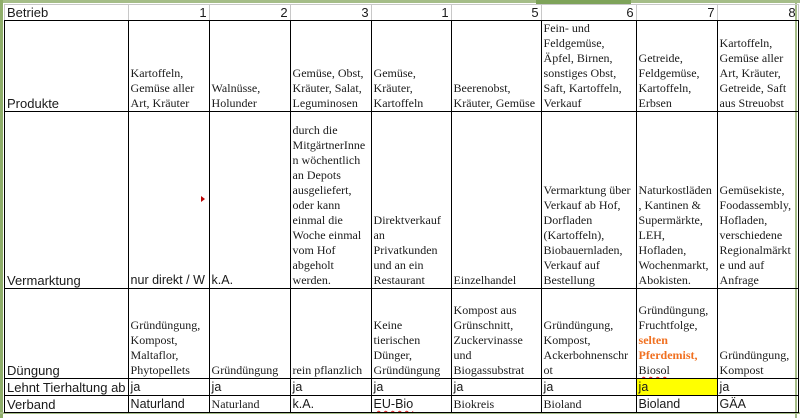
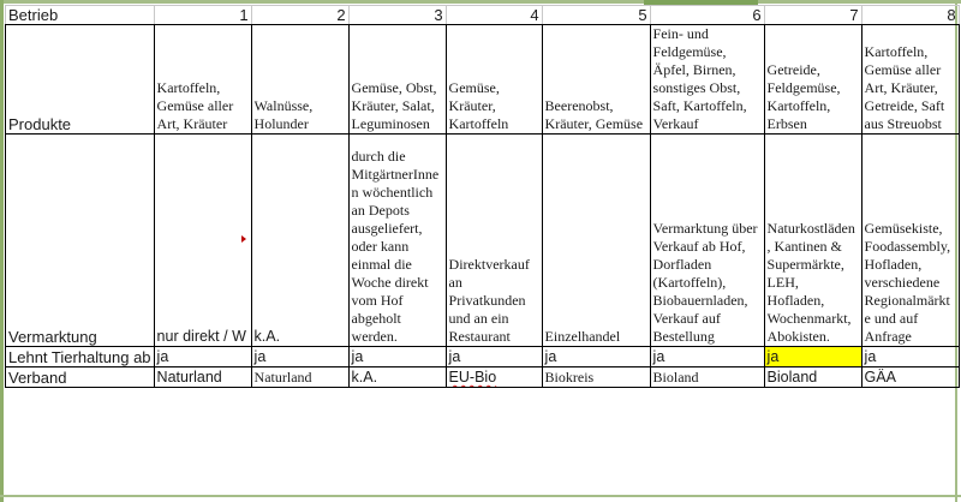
- Betrieb	1	2	3	1	5	6	7	8
+ Betrieb	1	2	3	4	5	6	7	8
  Produkte	Kartoffeln, Gemüse aller Art, Kräuter	Walnüsse, Holunder	Gemüse, Obst, Kräuter, Salat, Leguminosen	Gemüse, Kräuter, Kartoffeln	Beerenobst, Kräuter, Gemüse	Fein- und Feldgemüse, Äpfel, Birnen, sonstiges Obst, Saft, Kartoffeln, Verkauf	Getreide, Feldgemüse, Kartoffeln, Erbsen	Kartoffeln, Gemüse aller Art, Kräuter, Getreide, Saft aus Streuobst
- Vermarktung	nur direkt / W	k.A.	durch die MitgärtnerInnen wöchentlich an Depots ausgeliefert, oder kann einmal die Woche einmal vom Hof abgeholt werden.	Direktverkauf an Privatkunden und an ein Restaurant	Einzelhandel	Vermarktung über Verkauf ab Hof, Dorfladen (Kartoffeln), Biobauernladen, Verkauf auf Bestellung	Naturkostläden, Kantinen & Supermärkte, LEH, Hofladen, Wochenmarkt, Abokisten.	Gemüsekiste, Foodassembly, Hofladen, verschiedene Regionalmärkte und auf Anfrage
+ Vermarktung	nur direkt / W	k.A.	durch die MitgärtnerInnen wöchentlich an Depots ausgeliefert, oder kann einmal die Woche direkt vom Hof abgeholt werden.	Direktverkauf an Privatkunden und an ein Restaurant	Einzelhandel	Vermarktung über Verkauf ab Hof, Dorfladen (Kartoffeln), Biobauernladen, Verkauf auf Bestellung	Naturkostläden, Kantinen & Supermärkte, LEH, Hofladen, Wochenmarkt, Abokisten.	Gemüsekiste, Foodassembly, Hofladen, verschiedene Regionalmärkte und auf Anfrage
- Düngung	Gründüngung, Kompost, Maltaflor, Phytopellets	Gründüngung	rein pflanzlich	Keine tierischen Dünger, Gründüngung	Kompost aus Grünschnitt, Zuckervinasse und Biogassubstrat	Gründüngung, Kompost, Ackerbohnenschrot	Gründüngung, Fruchtfolge, selten Pferdemist,Biosol	Gründüngung, Kompost
  Lehnt Tierhaltung ab	ja	ja	ja	ja	ja	ja	ja	ja
  Verband	Naturland	Naturland	k.A.	EU-Bio	Biokreis	Bioland	Bioland	GÄA
